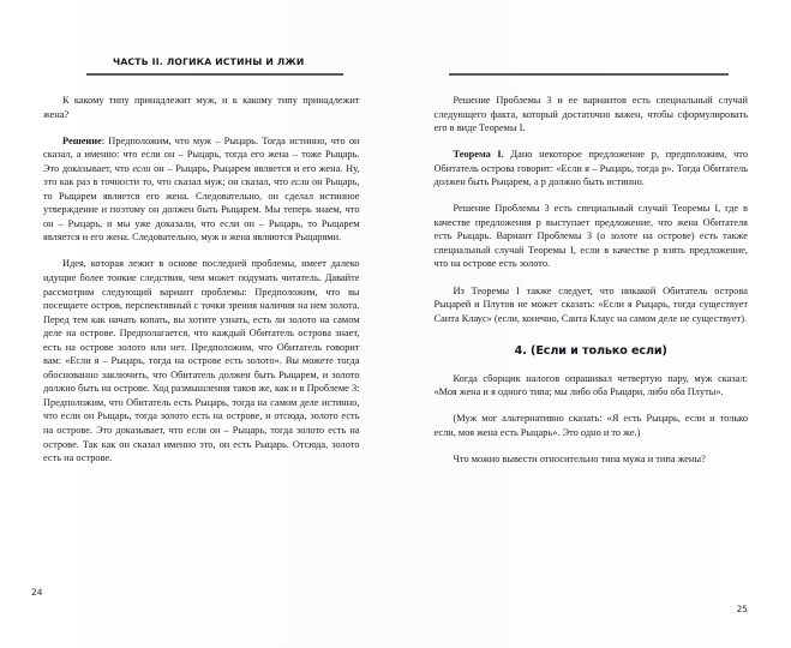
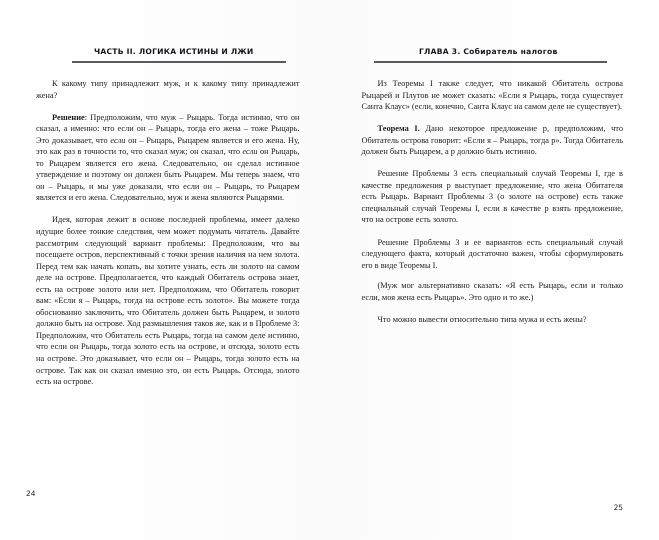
  ЧАСТЬ II. ЛОГИКА ИСТИНЫ И ЛЖИ
  К какому типу принадлежит муж, и к какому типу принадлежит жена?
  Решение: Предположим, что муж – Рыцарь. Тогда истинно, что он сказал, а именно: что если он – Рыцарь, тогда его жена – тоже Рыцарь. Это доказывает, что если он – Рыцарь, Рыцарем является и его жена. Ну, это как раз в точности то, что сказал муж; он сказал, что если он Рыцарь, то Рыцарем является его жена. Следовательно, он сделал истинное утверждение и поэтому он должен быть Рыцарем. Мы теперь знаем, что он – Рыцарь, и мы уже доказали, что если он – Рыцарь, то Рыцарем является и его жена. Следовательно, муж и жена являются Рыцарями.
  Идея, которая лежит в основе последней проблемы, имеет далеко идущие более тонкие следствия, чем может подумать читатель. Давайте рассмотрим следующий вариант проблемы: Предположим, что вы посещаете остров, перспективный с точки зрения наличия на нем золота. Перед тем как начать копать, вы хотите узнать, есть ли золото на самом деле на острове. Предполагается, что каждый Обитатель острова знает, есть на острове золото или нет. Предположим, что Обитатель говорит вам: «Если я – Рыцарь, тогда на острове есть золото». Вы можете тогда обоснованно заключить, что Обитатель должен быть Рыцарем, и золото должно быть на острове. Ход размышления таков же, как и в Проблеме 3: Предположим, что Обитатель есть Рыцарь, тогда на самом деле истинно, что если он Рыцарь, тогда золото есть на острове, и отсюда, золото есть на острове. Это доказывает, что если он – Рыцарь, тогда золото есть на острове. Так как он сказал именно это, он есть Рыцарь. Отсюда, золото есть на острове.
  24
+ ГЛАВА 3. Собиратель налогов
- Решение Проблемы 3 и ее вариантов есть специальный случай следующего факта, который достаточно важен, чтобы сформулировать его в виде Теоремы I.
+ Из Теоремы I также следует, что никакой Обитатель острова Рыцарей и Плутов не может сказать: «Если я Рыцарь, тогда существует Санта Клаус» (если, конечно, Санта Клаус на самом деле не существует).
  Теорема I. Дано некоторое предложение p, предположим, что Обитатель острова говорит: «Если я – Рыцарь, тогда p». Тогда Обитатель должен быть Рыцарем, а p должно быть истинно.
  Решение Проблемы 3 есть специальный случай Теоремы I, где в качестве предложения p выступает предложение, что жена Обитателя есть Рыцарь. Вариант Проблемы 3 (о золоте на острове) есть также специальный случай Теоремы I, если в качестве p взять предложение, что на острове есть золото.
- Из Теоремы I также следует, что никакой Обитатель острова Рыцарей и Плутов не может сказать: «Если я Рыцарь, тогда существует Санта Клаус» (если, конечно, Санта Клаус на самом деле не существует).
+ Решение Проблемы 3 и ее вариантов есть специальный случай следующего факта, который достаточно важен, чтобы сформулировать его в виде Теоремы I.
- 4. (Если и только если)
- Когда сборщик налогов опрашивал четвертую пару, муж сказал: «Моя жена и я одного типа; мы либо оба Рыцари, либо оба Плуты».
  (Муж мог альтернативно сказать: «Я есть Рыцарь, если и только если, моя жена есть Рыцарь». Это одно и то же.)
- Что можно вывести относительно типа мужа и типа жены?
+ Что можно вывести относительно типа мужа и есть жены?
  25
